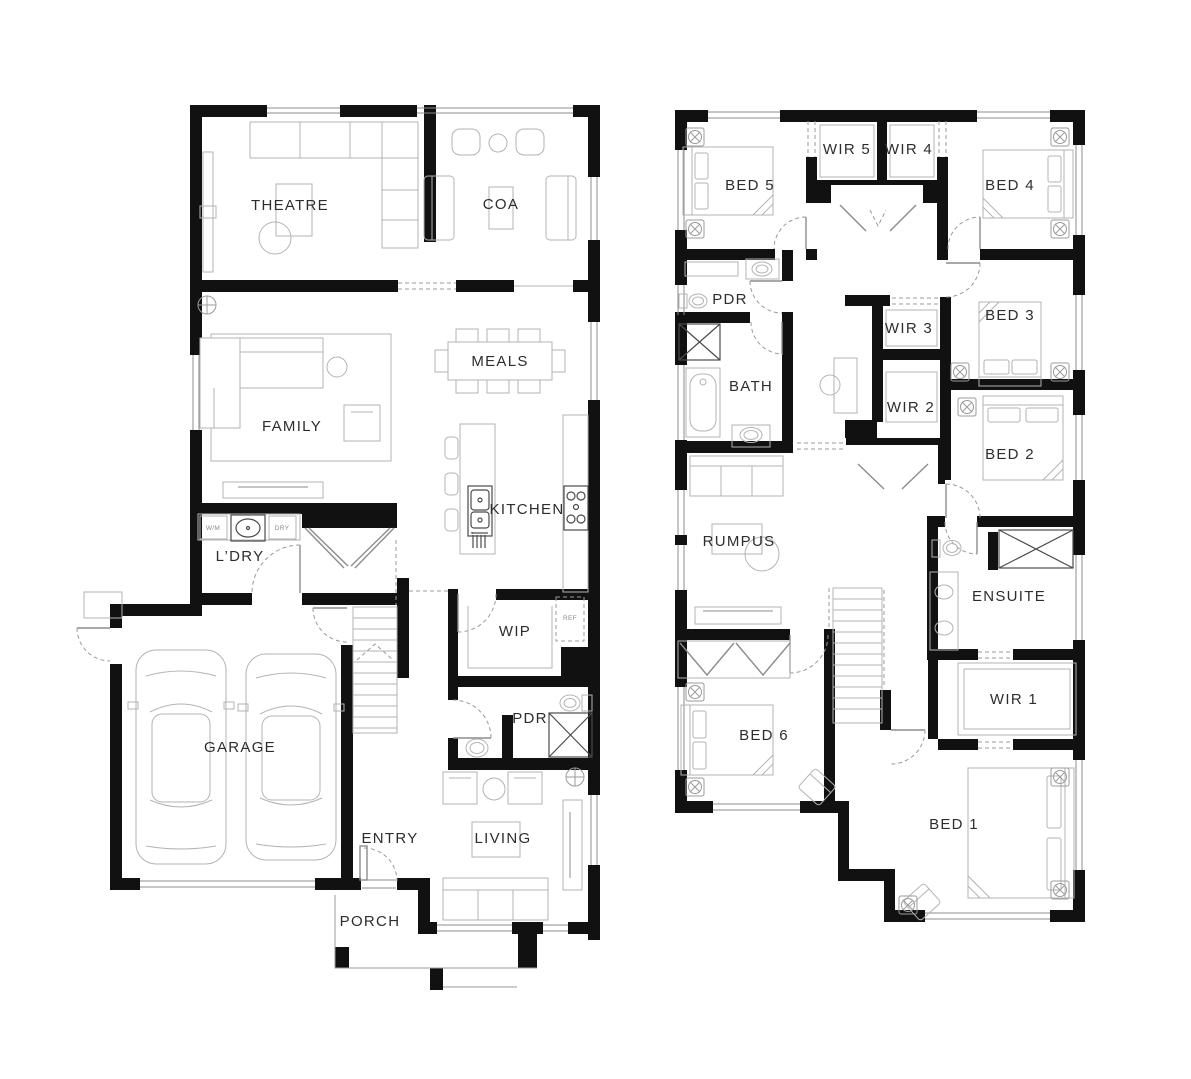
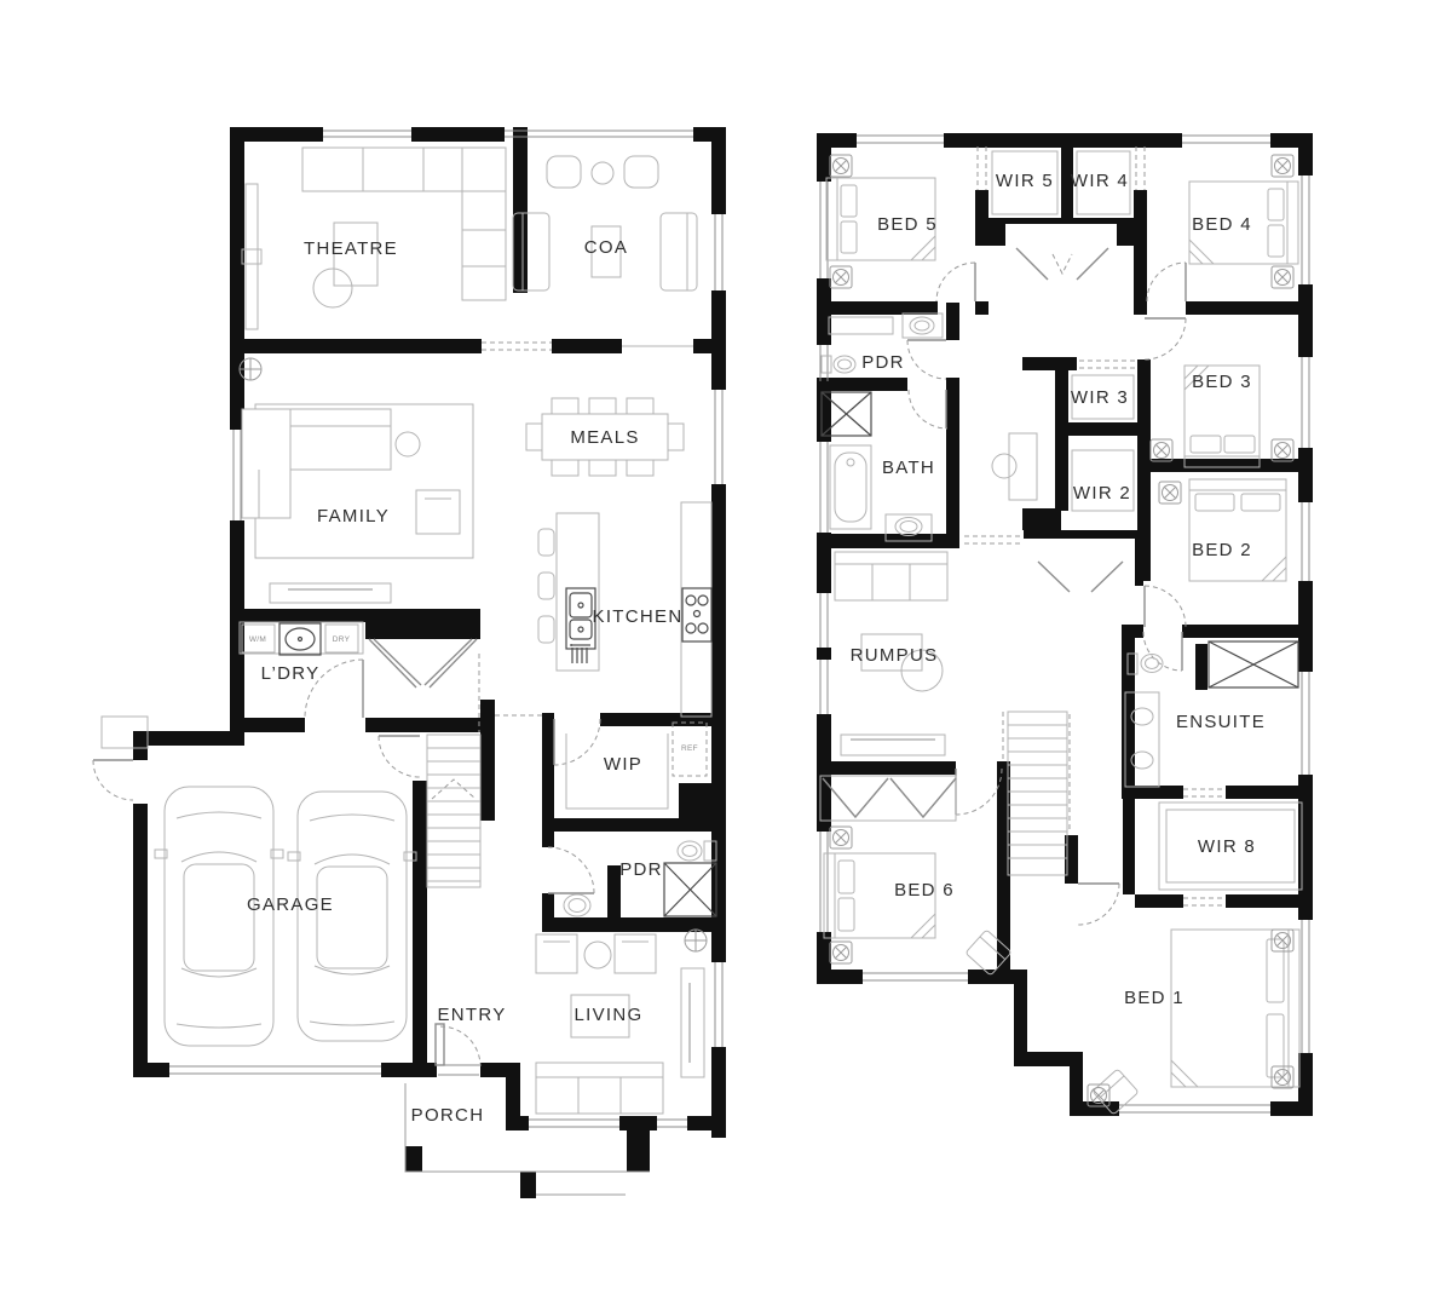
  THEATRE
  COA
  MEALS
  FAMILY
  KITCHEN
  L’DRY
  WIP
  PDR
  GARAGE
  ENTRY
  LIVING
  PORCH
  BED 5
  WIR 5
  WIR 4
  BED 4
  PDR
  BATH
  WIR 3
  BED 3
  WIR 2
  BED 2
  RUMPUS
  ENSUITE
- WIR 1
+ WIR 8
  BED 6
  BED 1
